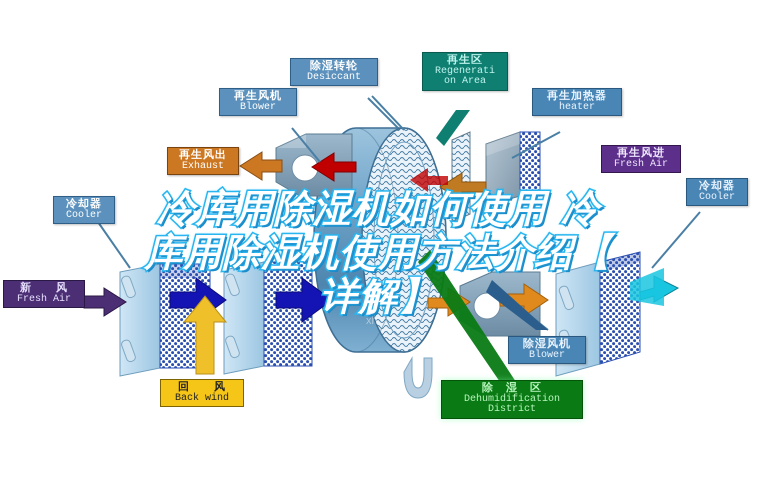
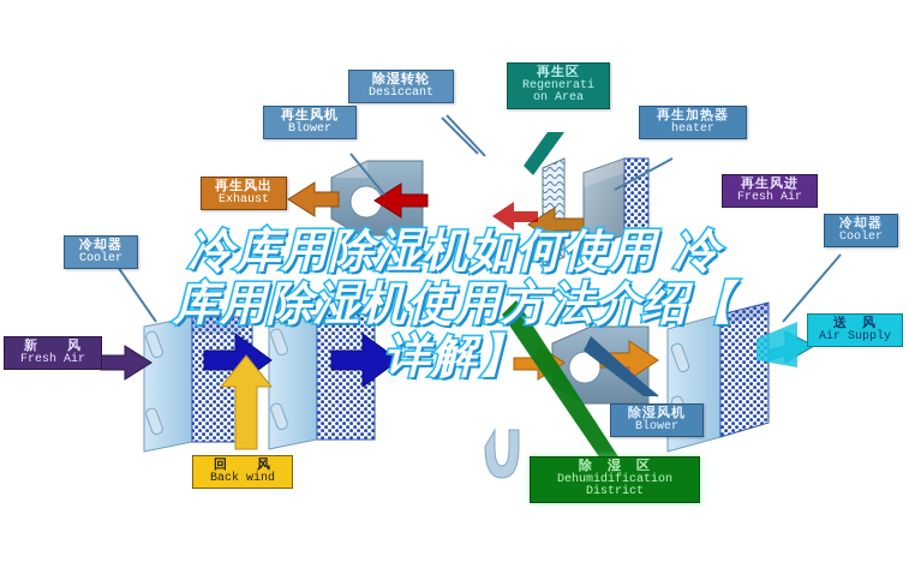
- xh
  除湿转轮
  Desiccant
  再生风机
  Blower
  再生区
  Regenerati
  on Area
  再生加热器
  heater
  再生风出
  Exhaust
  冷却器
  Cooler
  再生风进
  Fresh Air
  冷却器
  Cooler
  新 风
  Fresh Air
+ 送 风
+ Air Supply
  回 风
  Back wind
  除湿风机
  Blower
  除 湿 区
  Dehumidification
  District
  冷库用除湿机如何使用 冷
  库用除湿机使用方法介绍【
  详解】
